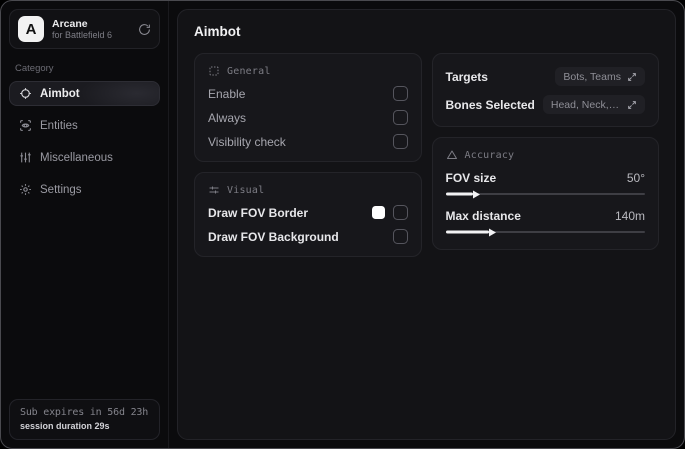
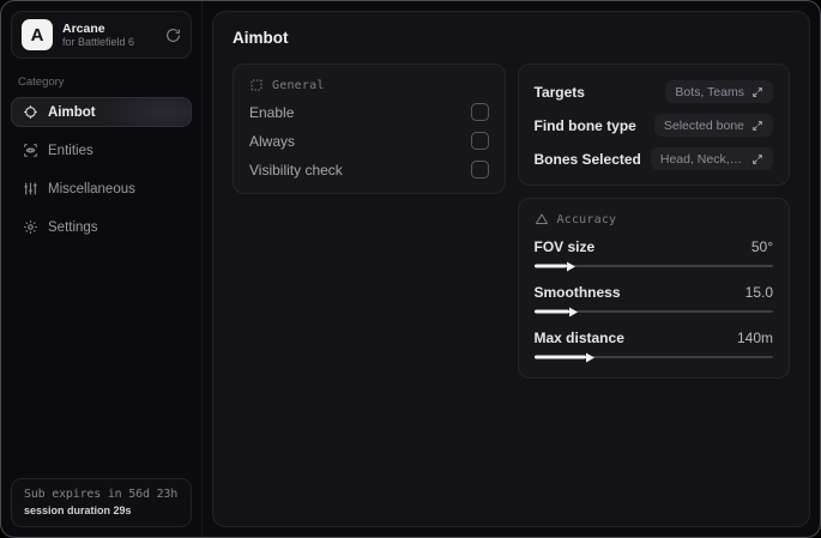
  A
  Arcane
  for Battlefield 6
  Category
  Aimbot
  Entities
  Miscellaneous
  Settings
  Sub expires in 56d 23h
  session duration 29s
  Aimbot
  General
  Enable
  Always
  Visibility check
- Visual
- Draw FOV Border
- Draw FOV Background
  Targets
  Bots, Teams
+ Find bone type
+ Selected bone
  Bones Selected
  Accuracy
  FOV size
  50°
+ Smoothness
+ 15.0
  Max distance
  140m
